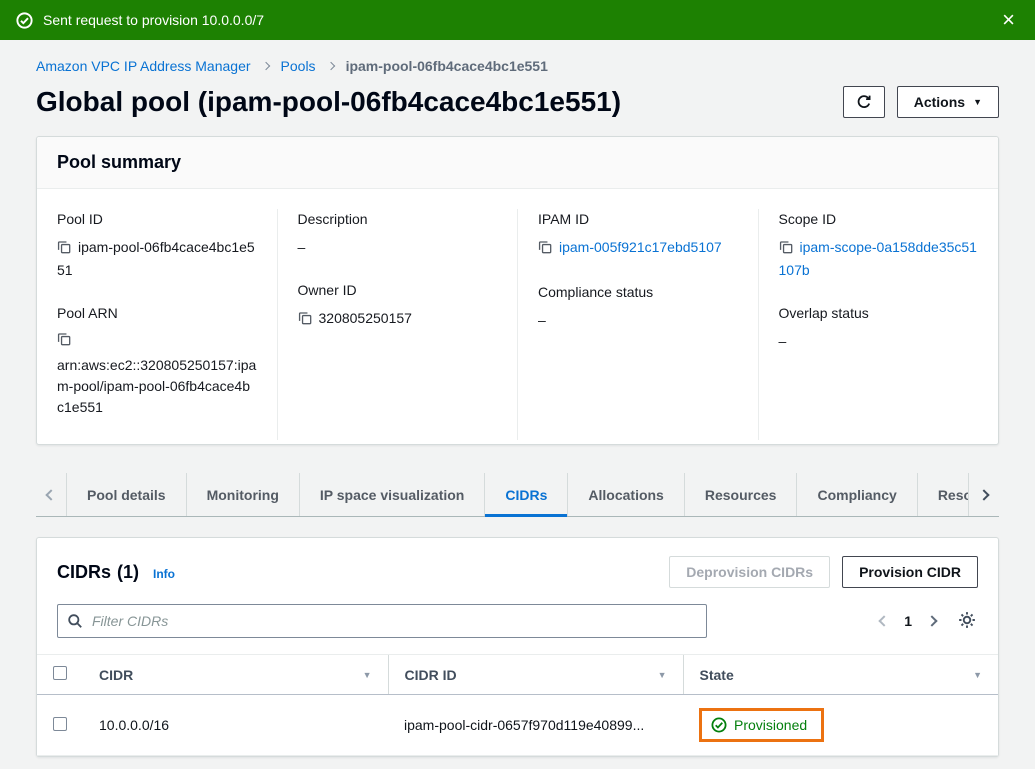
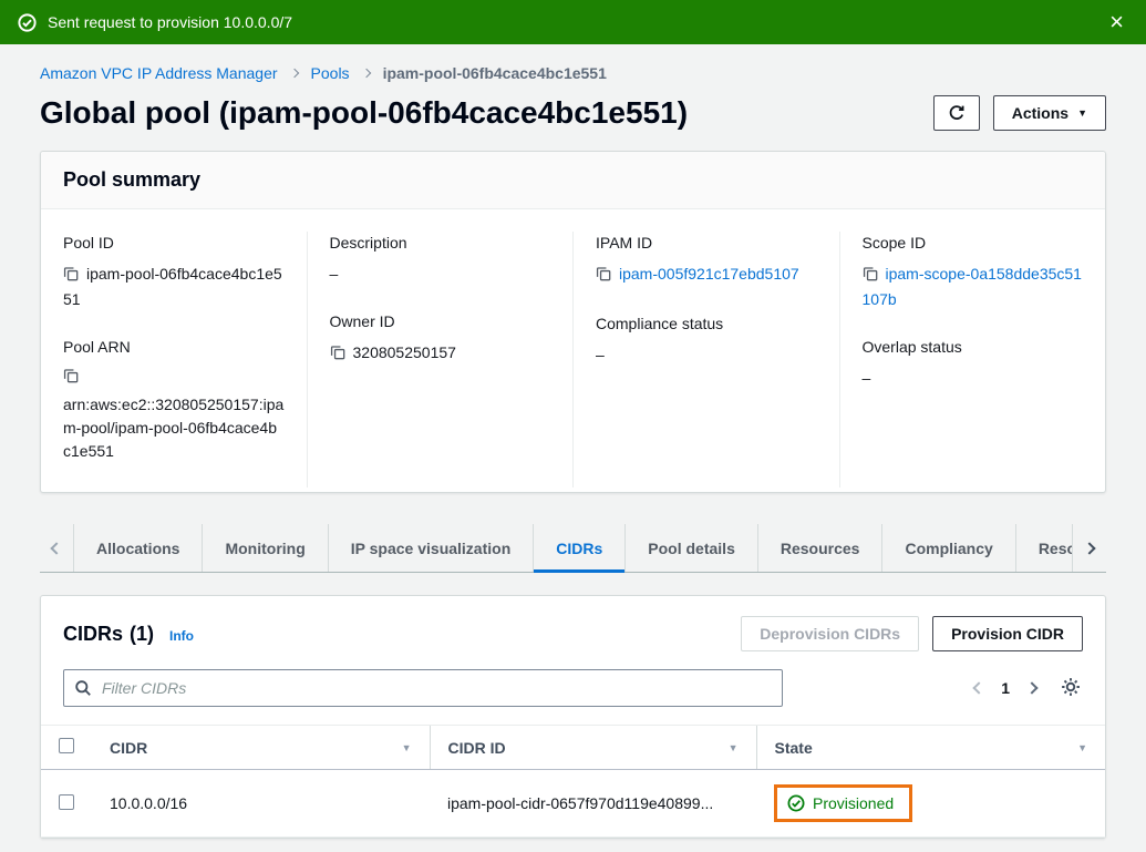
  Sent request to provision 10.0.0.0/7
  ×
  Amazon VPC IP Address Manager
  Pools
  ipam-pool-06fb4cace4bc1e551
  Global pool (ipam-pool-06fb4cace4bc1e551)
  Actions
  ▼
  Pool summary
  Pool ID
  ipam-pool-06fb4cace4bc1e551
  Pool ARN
  arn:aws:ec2::320805250157:ipam-pool/ipam-pool-06fb4cace4bc1e551
  Description
  –
  Owner ID
  320805250157
  IPAM ID
  ipam-005f921c17ebd5107
  Compliance status
  –
  Scope ID
  ipam-scope-0a158dde35c51107b
  Overlap status
  –
- Pool details
+ Allocations
  Monitoring
  IP space visualization
  CIDRs
- Allocations
+ Pool details
  Resources
  Compliancy
  Reso
  CIDRs
  (1)
  Info
  Deprovision CIDRs
  Provision CIDR
  Filter CIDRs
  1
  	CIDR ▼	CIDR ID ▼	State ▼
  	10.0.0.0/16	ipam-pool-cidr-0657f970d119e40899...	Provisioned
